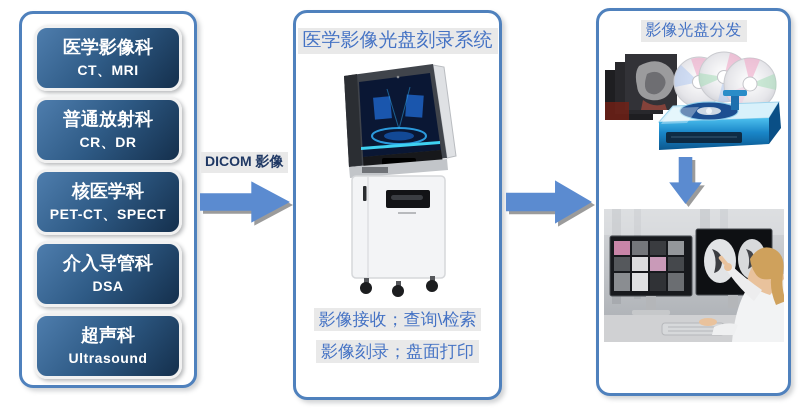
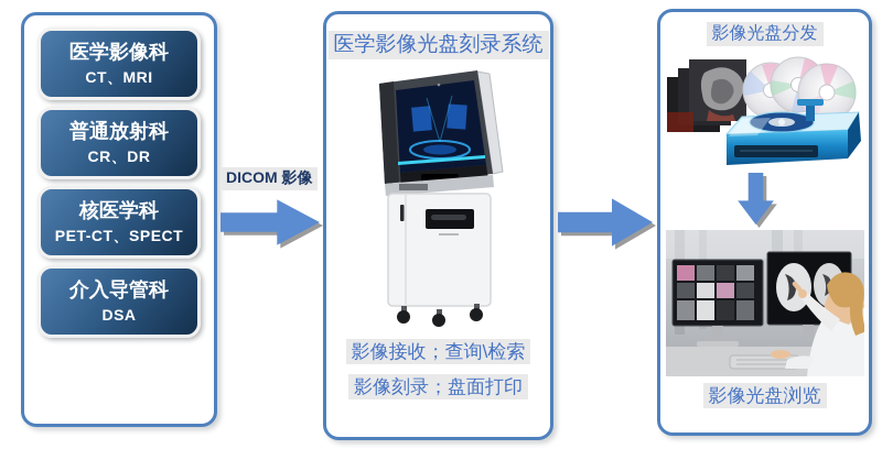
  医学影像科
  CT、MRI
  普通放射科
  CR、DR
  核医学科
  PET-CT、SPECT
  介入导管科
  DSA
- 超声科
- Ultrasound
  DICOM 影像
  医学影像光盘刻录系统
  影像接收；查询\检索
  影像刻录；盘面打印
  影像光盘分发
+ 影像光盘浏览
